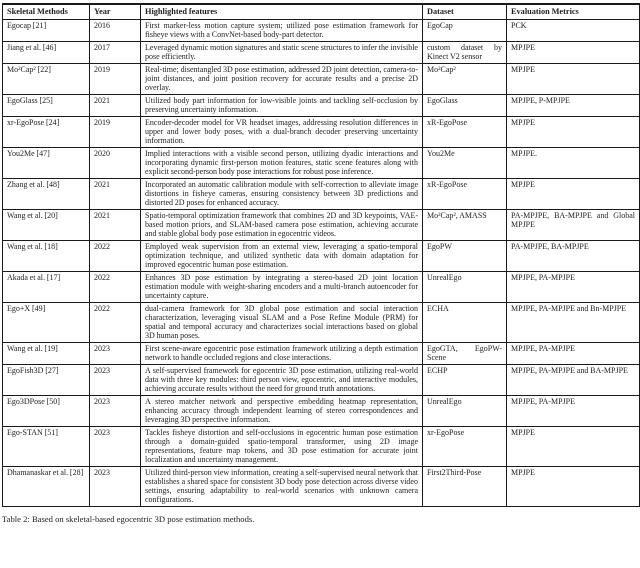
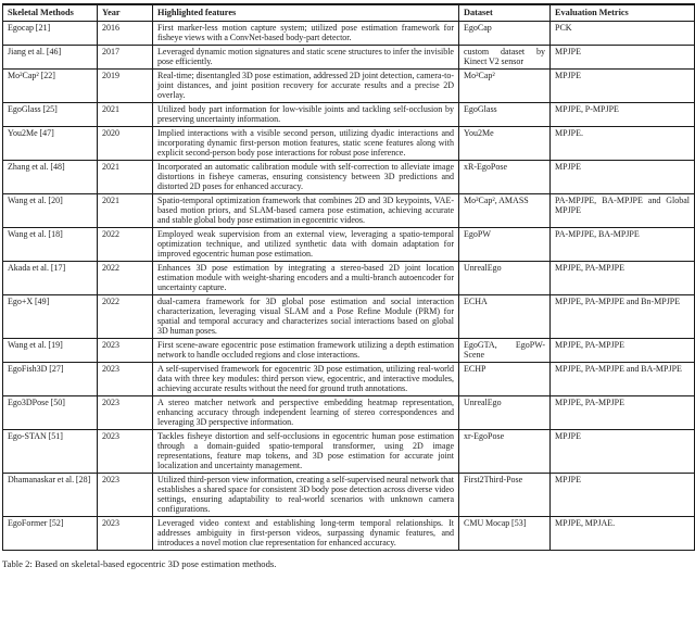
  Skeletal Methods	Year	Highlighted features	Dataset	Evaluation Metrics
  Egocap [21]	2016	First marker-less motion capture system; utilized pose estimation framework for fisheye views with a ConvNet-based body-part detector.	EgoCap	PCK
  Jiang et al. [46]	2017	Leveraged dynamic motion signatures and static scene structures to infer the invisible pose efficiently.	custom dataset by Kinect V2 sensor	MPJPE
  Mo²Cap² [22]	2019	Real-time; disentangled 3D pose estimation, addressed 2D joint detection, camera-to-joint distances, and joint position recovery for accurate results and a precise 2D overlay.	Mo²Cap²	MPJPE
  EgoGlass [25]	2021	Utilized body part information for low-visible joints and tackling self-occlusion by preserving uncertainty information.	EgoGlass	MPJPE, P-MPJPE
- xr-EgoPose [24]	2019	Encoder-decoder model for VR headset images, addressing resolution differences in upper and lower body poses, with a dual-branch decoder preserving uncertainty information.	xR-EgoPose	MPJPE
  You2Me [47]	2020	Implied interactions with a visible second person, utilizing dyadic interactions and incorporating dynamic first-person motion features, static scene features along with explicit second-person body pose interactions for robust pose inference.	You2Me	MPJPE.
  Zhang et al. [48]	2021	Incorporated an automatic calibration module with self-correction to alleviate image distortions in fisheye cameras, ensuring consistency between 3D predictions and distorted 2D poses for enhanced accuracy.	xR-EgoPose	MPJPE
  Wang et al. [20]	2021	Spatio-temporal optimization framework that combines 2D and 3D keypoints, VAE-based motion priors, and SLAM-based camera pose estimation, achieving accurate and stable global body pose estimation in egocentric videos.	Mo²Cap², AMASS	PA-MPJPE, BA-MPJPE and Global MPJPE
  Wang et al. [18]	2022	Employed weak supervision from an external view, leveraging a spatio-temporal optimization technique, and utilized synthetic data with domain adaptation for improved egocentric human pose estimation.	EgoPW	PA-MPJPE, BA-MPJPE
  Akada et al. [17]	2022	Enhances 3D pose estimation by integrating a stereo-based 2D joint location estimation module with weight-sharing encoders and a multi-branch autoencoder for uncertainty capture.	UnrealEgo	MPJPE, PA-MPJPE
  Ego+X [49]	2022	dual-camera framework for 3D global pose estimation and social interaction characterization, leveraging visual SLAM and a Pose Refine Module (PRM) for spatial and temporal accuracy and characterizes social interactions based on global 3D human poses.	ECHA	MPJPE, PA-MPJPE and Bn-MPJPE
  Wang et al. [19]	2023	First scene-aware egocentric pose estimation framework utilizing a depth estimation network to handle occluded regions and close interactions.	EgoGTA, EgoPW-Scene	MPJPE, PA-MPJPE
  EgoFish3D [27]	2023	A self-supervised framework for egocentric 3D pose estimation, utilizing real-world data with three key modules: third person view, egocentric, and interactive modules, achieving accurate results without the need for ground truth annotations.	ECHP	MPJPE, PA-MPJPE and BA-MPJPE
  Ego3DPose [50]	2023	A stereo matcher network and perspective embedding heatmap representation, enhancing accuracy through independent learning of stereo correspondences and leveraging 3D perspective information.	UnrealEgo	MPJPE, PA-MPJPE
  Ego-STAN [51]	2023	Tackles fisheye distortion and self-occlusions in egocentric human pose estimation through a domain-guided spatio-temporal transformer, using 2D image representations, feature map tokens, and 3D pose estimation for accurate joint localization and uncertainty management.	xr-EgoPose	MPJPE
  Dhamanaskar et al. [28]	2023	Utilized third-person view information, creating a self-supervised neural network that establishes a shared space for consistent 3D body pose detection across diverse video settings, ensuring adaptability to real-world scenarios with unknown camera configurations.	First2Third-Pose	MPJPE
+ EgoFormer [52]	2023	Leveraged video context and establishing long-term temporal relationships. It addresses ambiguity in first-person videos, surpassing dynamic features, and introduces a novel motion clue representation for enhanced accuracy.	CMU Mocap [53]	MPJPE, MPJAE.
  Table 2: Based on skeletal-based egocentric 3D pose estimation methods.
